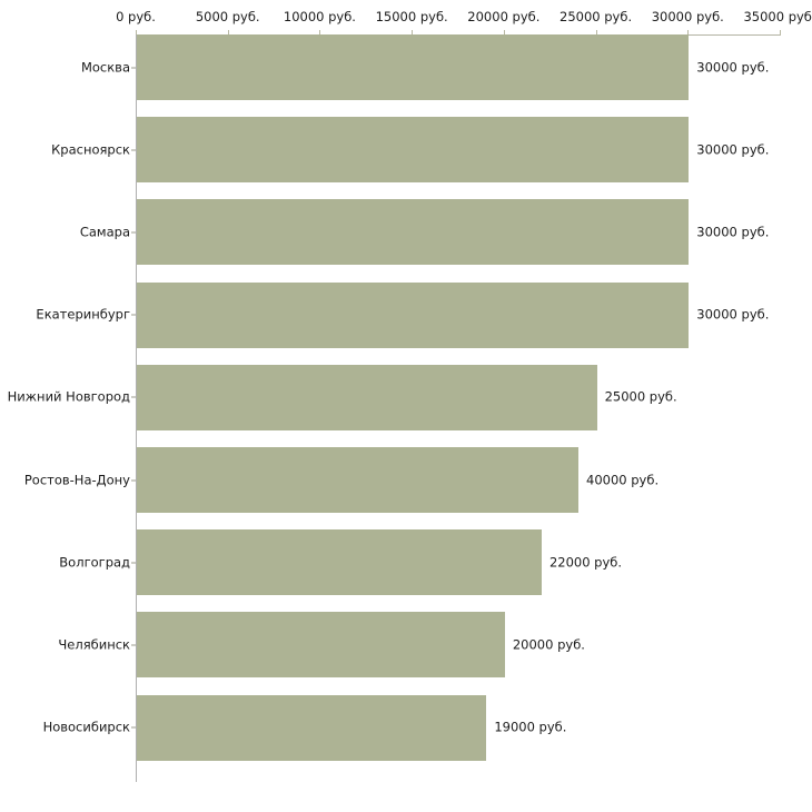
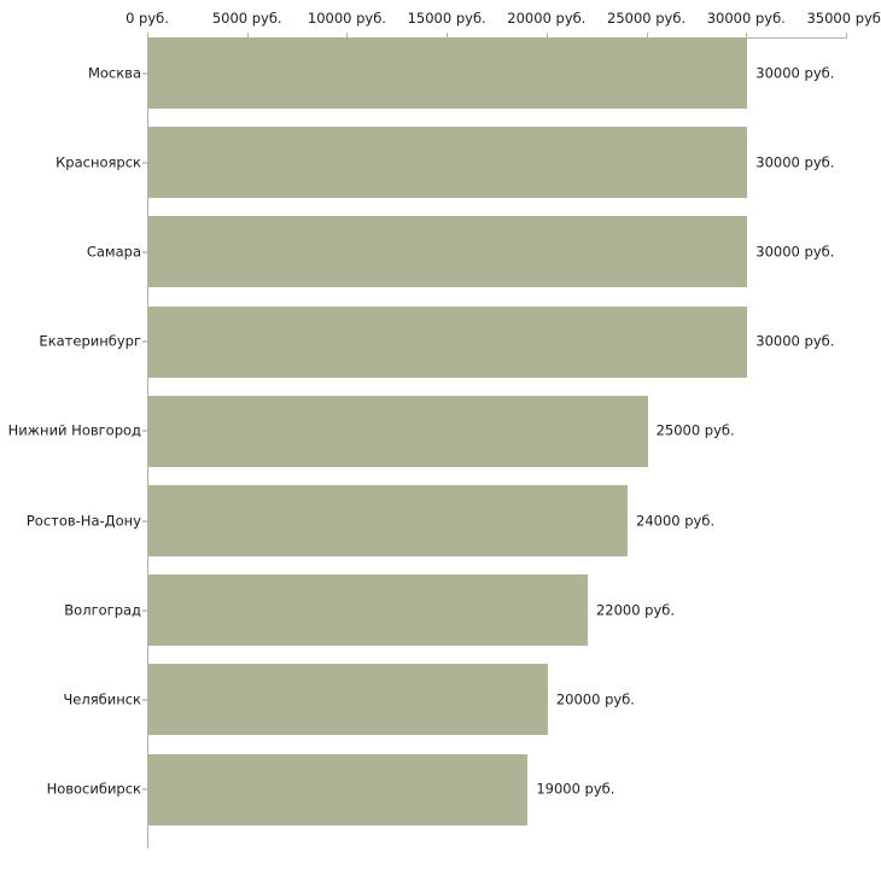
  0 руб.
  5000 руб.
  10000 руб.
  15000 руб.
  20000 руб.
  25000 руб.
  30000 руб.
  35000 руб
  Москва
  30000 руб.
  Красноярск
  30000 руб.
  Самара
  30000 руб.
  Екатеринбург
  30000 руб.
  Нижний Новгород
  25000 руб.
  Ростов-На-Дону
- 40000 руб.
+ 24000 руб.
  Волгоград
  22000 руб.
  Челябинск
  20000 руб.
  Новосибирск
  19000 руб.
